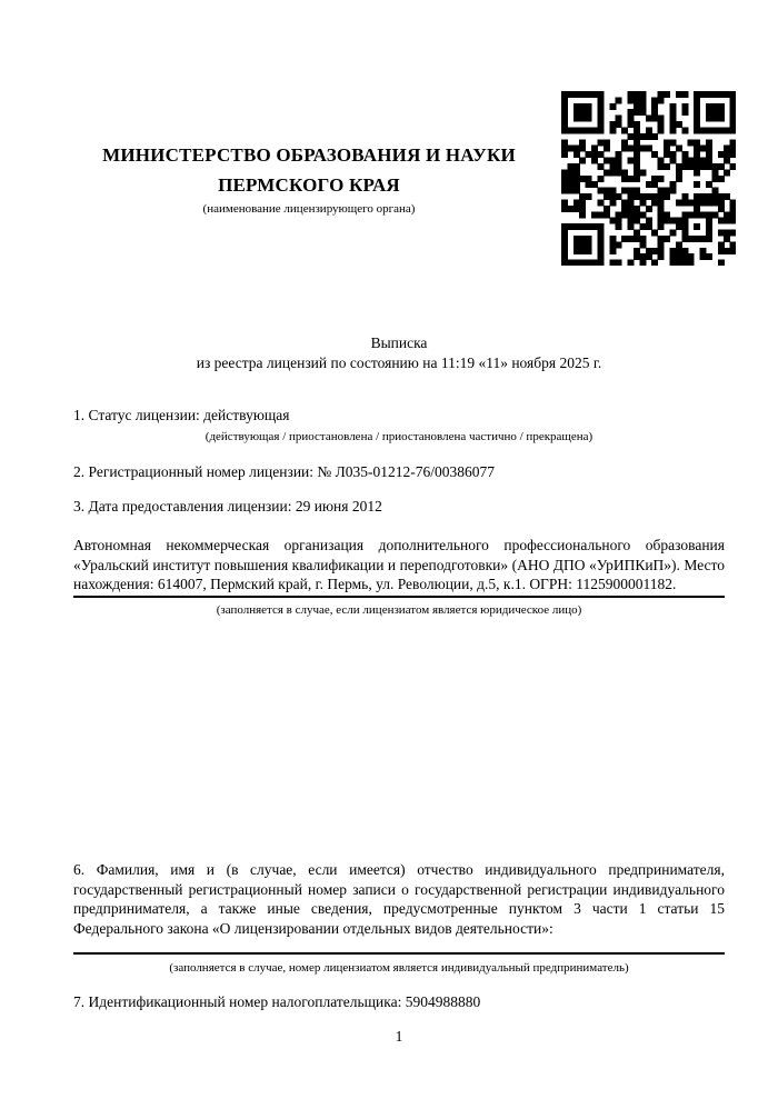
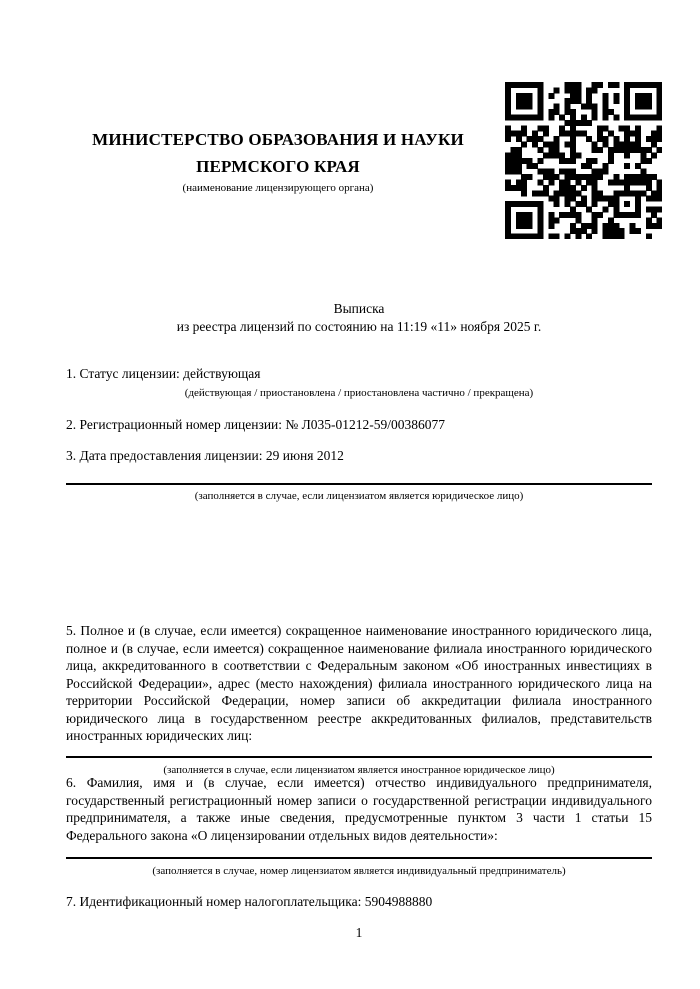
  МИНИСТЕРСТВО ОБРАЗОВАНИЯ И НАУКИ
  ПЕРМСКОГО КРАЯ
  (наименование лицензирующего органа)
  Выписка
  из реестра лицензий по состоянию на 11:19 «11» ноября 2025 г.
  1. Статус лицензии: действующая
  (действующая / приостановлена / приостановлена частично / прекращена)
- 2. Регистрационный номер лицензии: № Л035-01212-76/00386077
+ 2. Регистрационный номер лицензии: № Л035-01212-59/00386077
  3. Дата предоставления лицензии: 29 июня 2012
- Автономная некоммерческая организация дополнительного профессионального образования «Уральский институт повышения квалификации и переподготовки» (АНО ДПО «УрИПКиП»). Место нахождения: 614007, Пермский край, г. Пермь, ул. Революции, д.5, к.1. ОГРН: 1125900001182.
  (заполняется в случае, если лицензиатом является юридическое лицо)
+ 5. Полное и (в случае, если имеется) сокращенное наименование иностранного юридического лица, полное и (в случае, если имеется) сокращенное наименование филиала иностранного юридического лица, аккредитованного в соответствии с Федеральным законом «Об иностранных инвестициях в Российской Федерации», адрес (место нахождения) филиала иностранного юридического лица на территории Российской Федерации, номер записи об аккредитации филиала иностранного юридического лица в государственном реестре аккредитованных филиалов, представительств иностранных юридических лиц:
+ (заполняется в случае, если лицензиатом является иностранное юридическое лицо)
  6. Фамилия, имя и (в случае, если имеется) отчество индивидуального предпринимателя, государственный регистрационный номер записи о государственной регистрации индивидуального предпринимателя, а также иные сведения, предусмотренные пунктом 3 части 1 статьи 15 Федерального закона «О лицензировании отдельных видов деятельности»:
  (заполняется в случае, номер лицензиатом является индивидуальный предприниматель)
  7. Идентификационный номер налогоплательщика: 5904988880
  1
